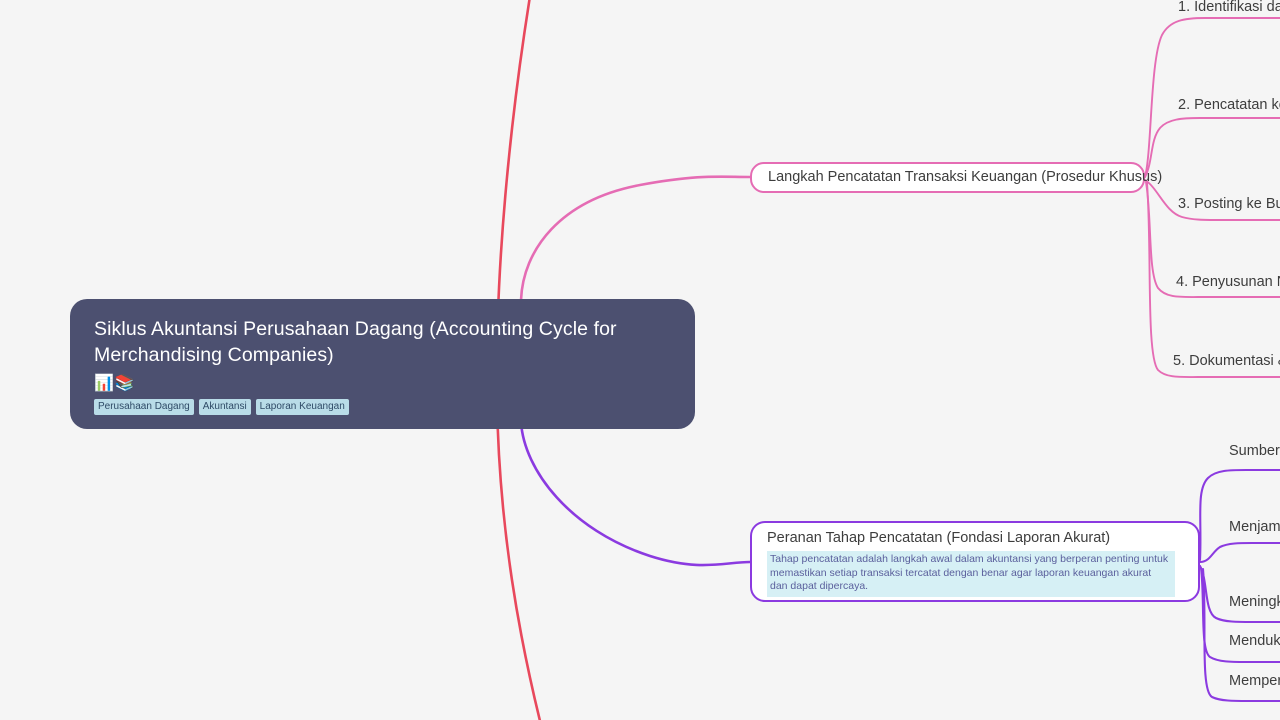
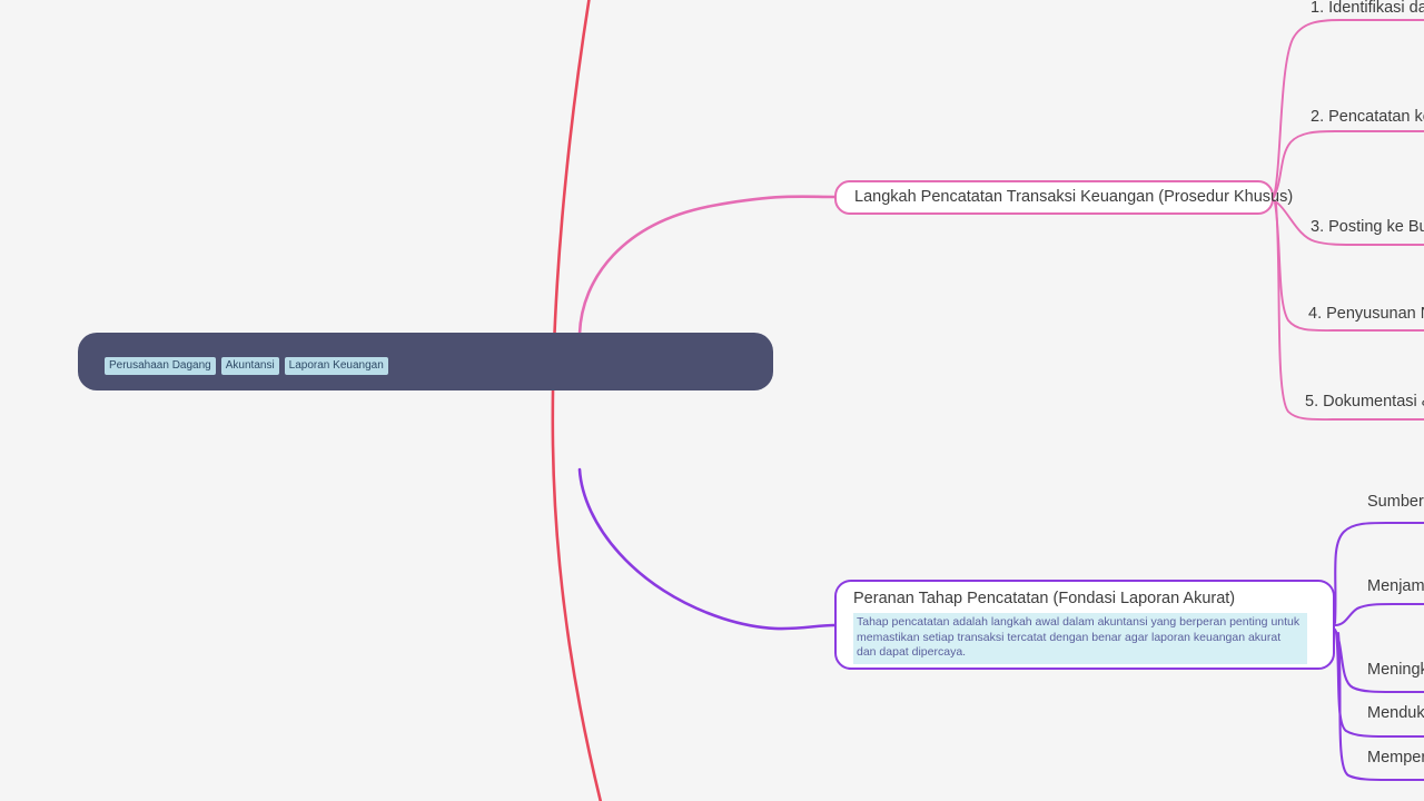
- Siklus Akuntansi Perusahaan Dagang (Accounting Cycle for Merchandising Companies)
- 📊📚
  Perusahaan Dagang
  Akuntansi
  Laporan Keuangan
  Langkah Pencatatan Transaksi Keuangan (Prosedur Khusus)
  1. Identifikasi da
  2. Pencatatan k
  3. Posting ke B
  4. Penyusunan
  5. Dokumentasi
  Peranan Tahap Pencatatan (Fondasi Laporan Akurat)
  Tahap pencatatan adalah langkah awal dalam akuntansi yang berperan penting untuk memastikan setiap transaksi tercatat dengan benar agar laporan keuangan akurat dan dapat dipercaya.
  Sumber
  Menjam
  Mening
  Menduk
  Mempe
